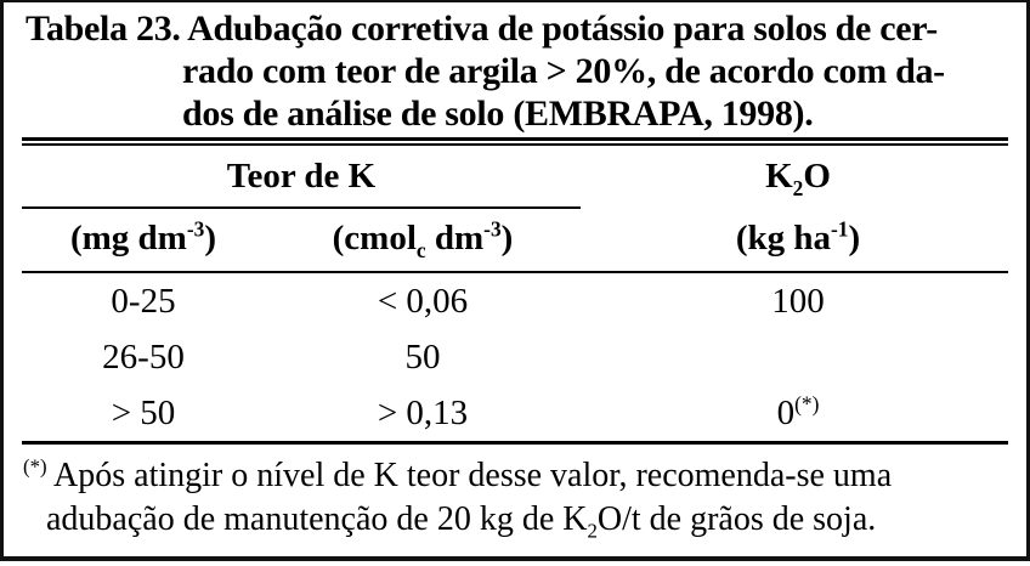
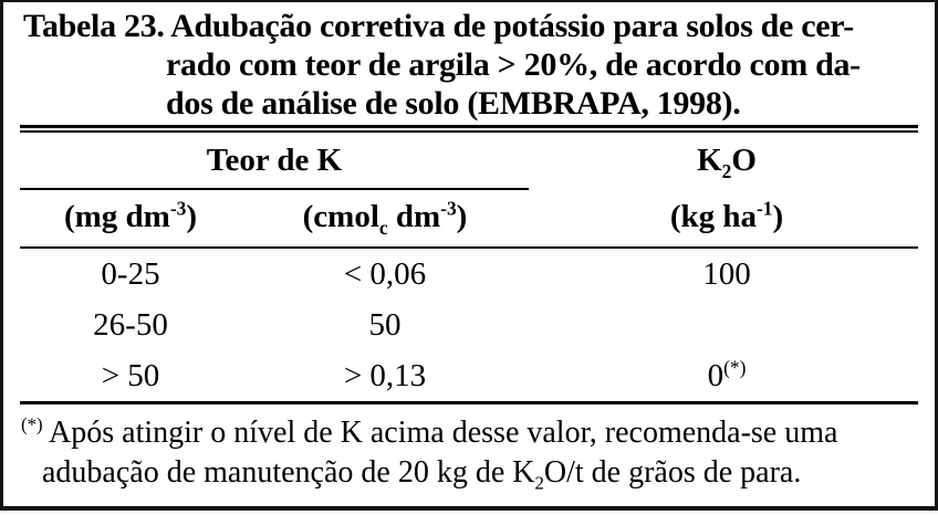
  Tabela 23. Adubação corretiva de potássio para solos de cer-
  rado com teor de argila > 20%, de acordo com da-
  dos de análise de solo (EMBRAPA, 1998).
  Teor de K
  K2O
  (mg dm-3)
  (cmolc dm-3)
  (kg ha-1)
  0-25
  < 0,06
  100
  26-50
  50
  > 50
  > 0,13
  0(*)
- (*) Após atingir o nível de K teor desse valor, recomenda-se uma
+ (*) Após atingir o nível de K acima desse valor, recomenda-se uma
- adubação de manutenção de 20 kg de K2O/t de grãos de soja.
+ adubação de manutenção de 20 kg de K2O/t de grãos de para.
